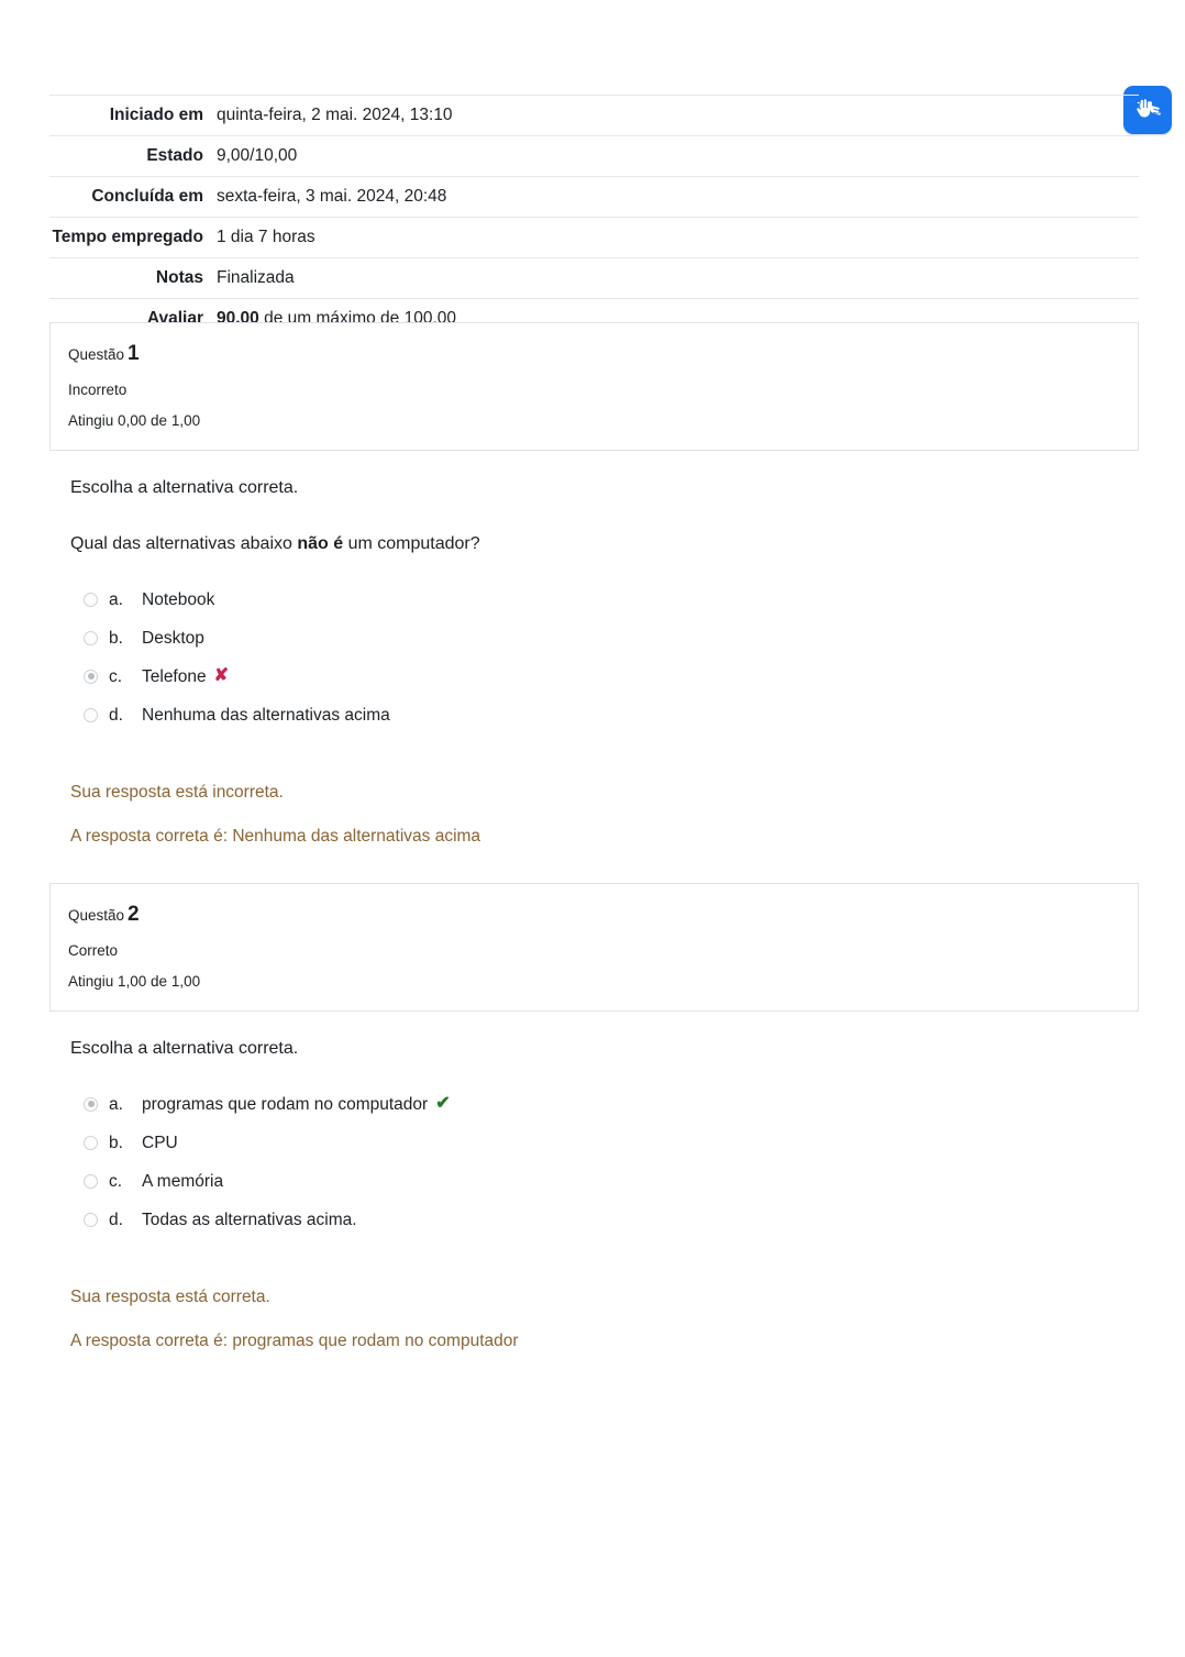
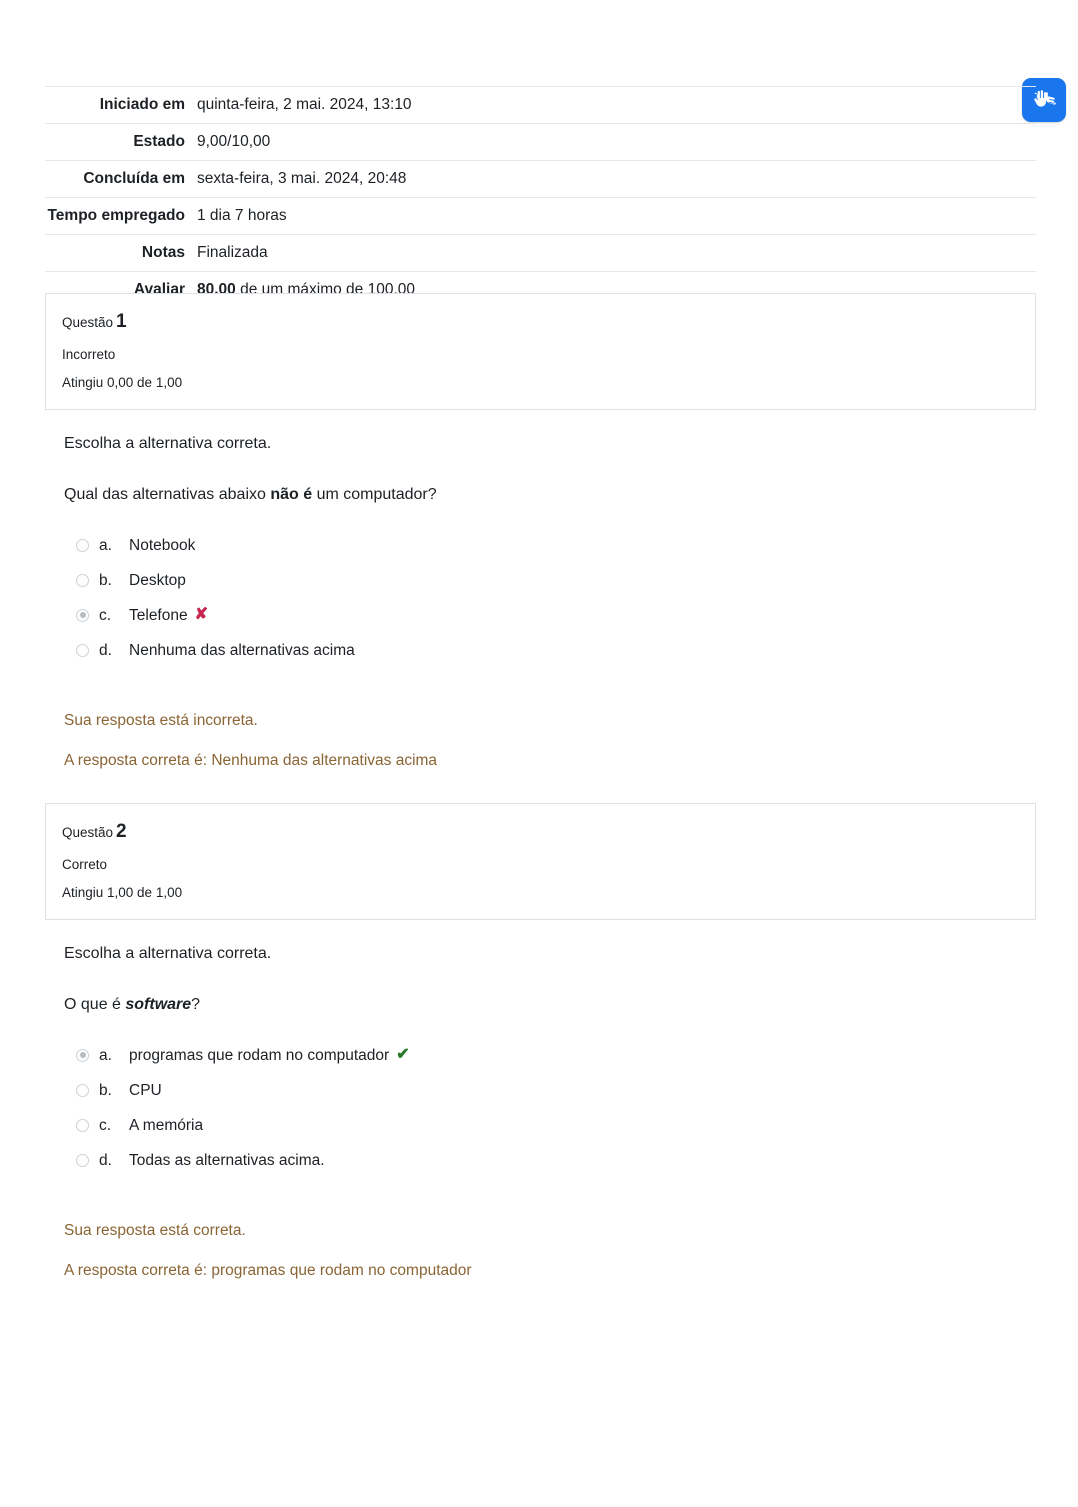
  Iniciado em	quinta-feira, 2 mai. 2024, 13:10
  Estado	9,00/10,00
  Concluída em	sexta-feira, 3 mai. 2024, 20:48
  Tempo empregado	1 dia 7 horas
  Notas	Finalizada
- Avaliar	90,00 de um máximo de 100,00
+ Avaliar	80,00 de um máximo de 100,00
  Questão 1
  Incorreto
  Atingiu 0,00 de 1,00
  Escolha a alternativa correta.
  Qual das alternativas abaixo não é um computador?
  a.
  Notebook
  b.
  Desktop
  c.
  Telefone
  ✘
  d.
  Nenhuma das alternativas acima
  Sua resposta está incorreta.
  A resposta correta é: Nenhuma das alternativas acima
  Questão 2
  Correto
  Atingiu 1,00 de 1,00
  Escolha a alternativa correta.
+ O que é software?
  a.
  programas que rodam no computador
  ✔
  b.
  CPU
  c.
  A memória
  d.
  Todas as alternativas acima.
  Sua resposta está correta.
  A resposta correta é: programas que rodam no computador
